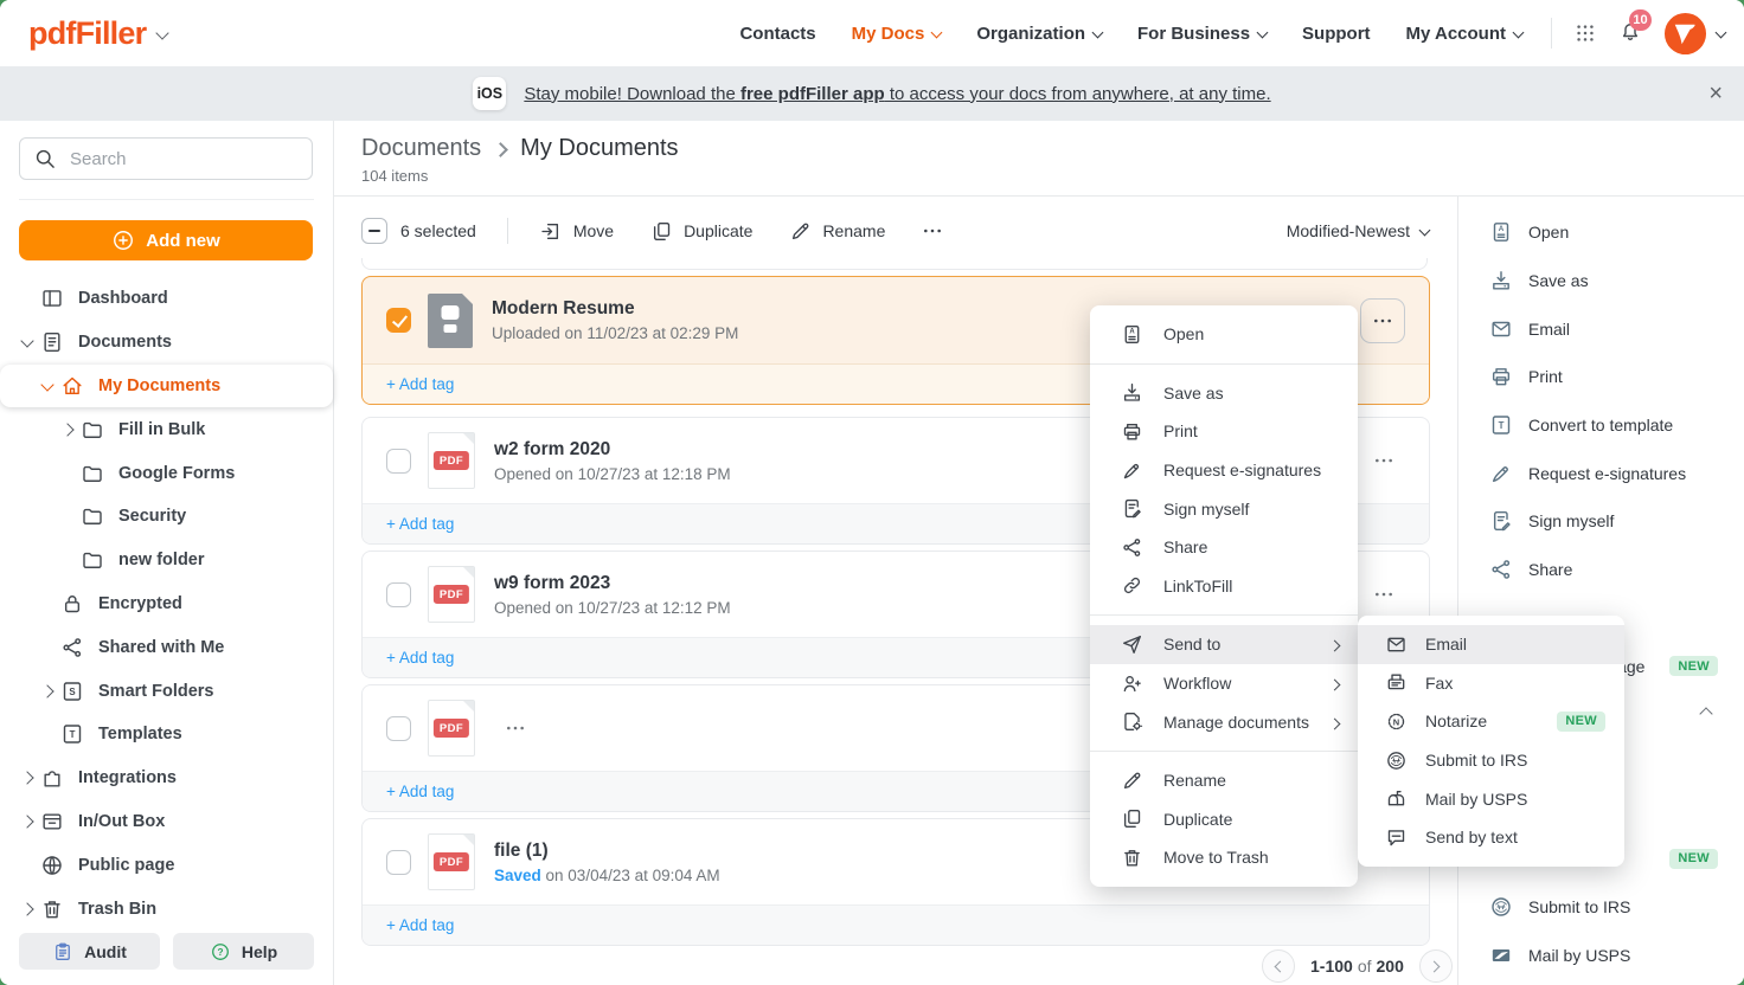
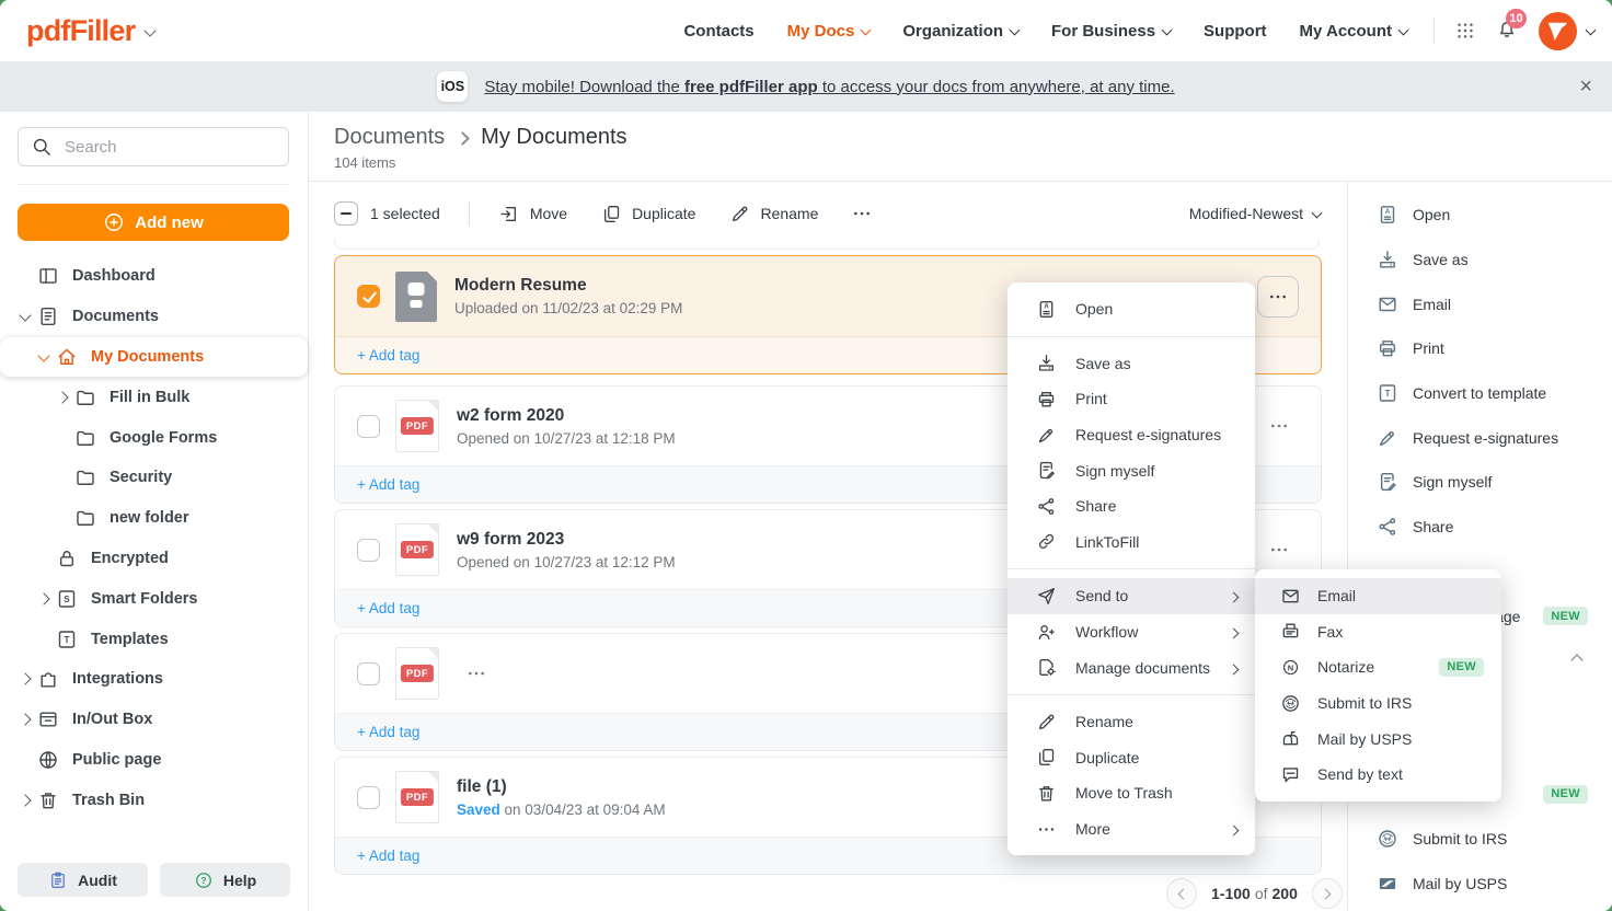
  pdfFiller
  Contacts
  My Docs
  Organization
  For Business
  Support
  My Account
  10
  iOS
  Stay mobile! Download the free pdfFiller app to access your docs from anywhere, at any time.
  ×
  Search
  Add new
  Dashboard
  Documents
  My Documents
  Fill in Bulk
  Google Forms
  Security
  new folder
  Encrypted
- Shared with Me
  S
  Smart Folders
  T
  Templates
  Integrations
  In/Out Box
  Public page
  Trash Bin
  Audit
  ?
  Help
  Documents
  My Documents
  104 items
- 6 selected
+ 1 selected
  Move
  Duplicate
  Rename
  Modified-Newest
  Modern Resume
  Uploaded on 11/02/23 at 02:29 PM
  + Add tag
  PDF
  w2 form 2020
  Opened on 10/27/23 at 12:18 PM
  + Add tag
  PDF
  w9 form 2023
  Opened on 10/27/23 at 12:12 PM
  + Add tag
  PDF
  + Add tag
  PDF
  file (1)
  Saved on 03/04/23 at 09:04 AM
  + Add tag
  1-100
  of
  200
  Open
  Save as
  Email
  Print
  T
  Convert to template
  Request e-signatures
  Sign myself
  Share
  NEW
  NEW
  Submit to IRS
  Mail by USPS
  Open
  Save as
  Print
  Request e-signatures
  Sign myself
  Share
  LinkToFill
  Send to
  Workflow
  Manage documents
  Rename
  Duplicate
  Move to Trash
+ More
  Email
  Fax
  N
  Notarize
  NEW
  Submit to IRS
  Mail by USPS
  Send by text
